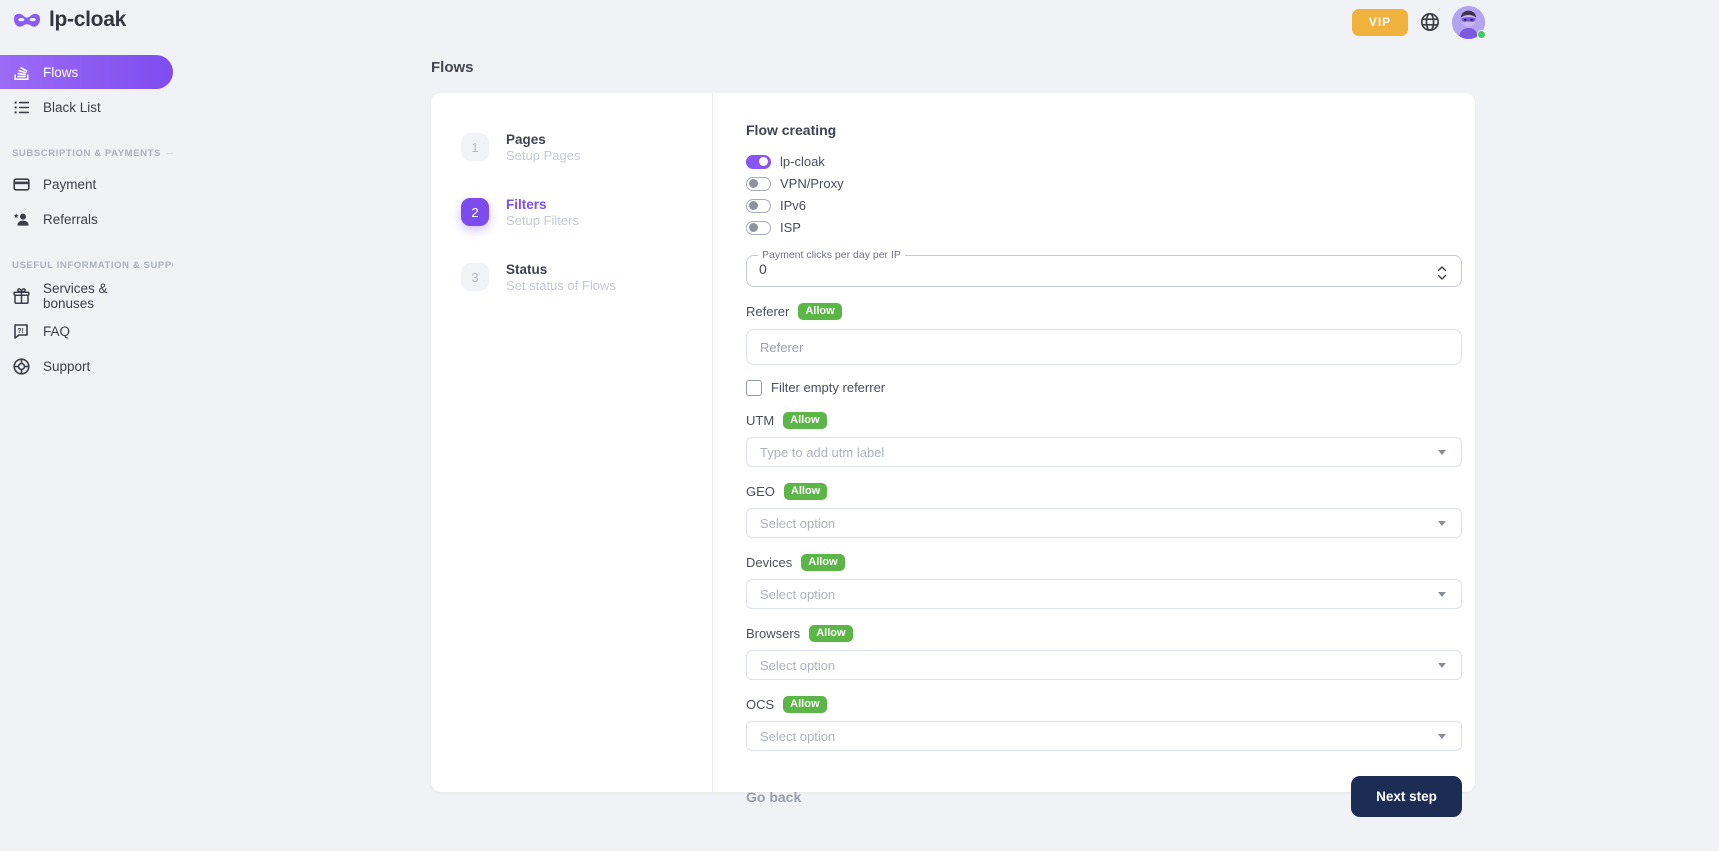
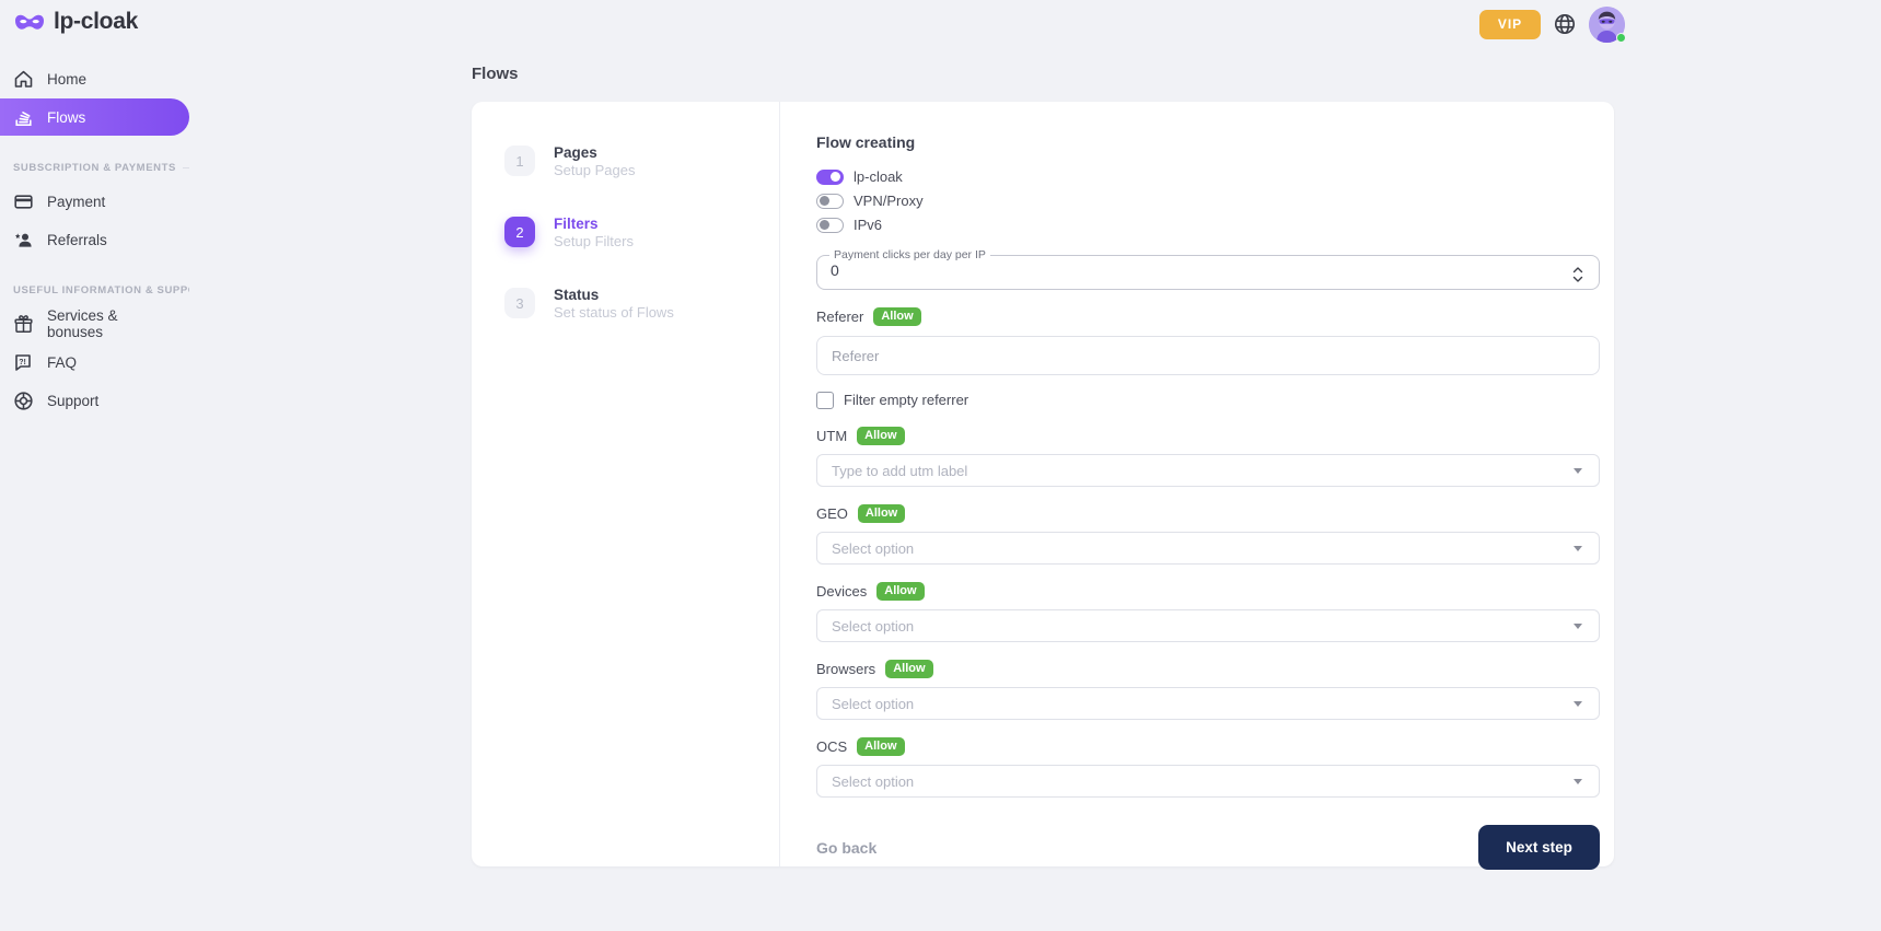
  lp-cloak
  VIP
+ Home
  Flows
- Black List
  SUBSCRIPTION & PAYMENTS
  Payment
  Referrals
  USEFUL INFORMATION & SUPP
  Services & bonuses
  FAQ
  Support
  Flows
  1
  Pages
  Setup Pages
  2
  Filters
  Setup Filters
  3
  Status
  Set status of Flows
  Flow creating
  lp-cloak
  VPN/Proxy
  IPv6
- ISP
  Payment clicks per day per IP
  0
  Referer
  Allow
  Referer
  Filter empty referrer
  UTM
  Allow
  Type to add utm label
  GEO
  Allow
  Select option
  Devices
  Allow
  Select option
  Browsers
  Allow
  Select option
  OCS
  Allow
  Select option
  Go back
  Next step
